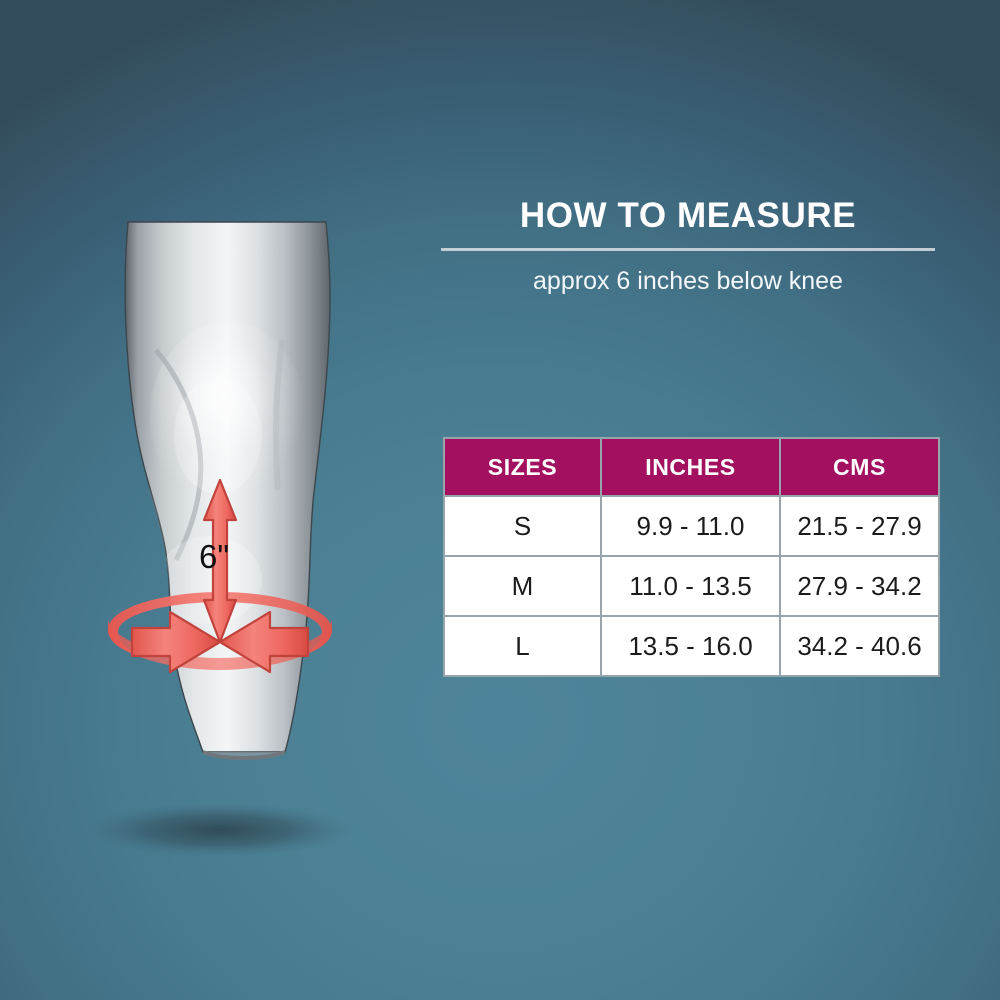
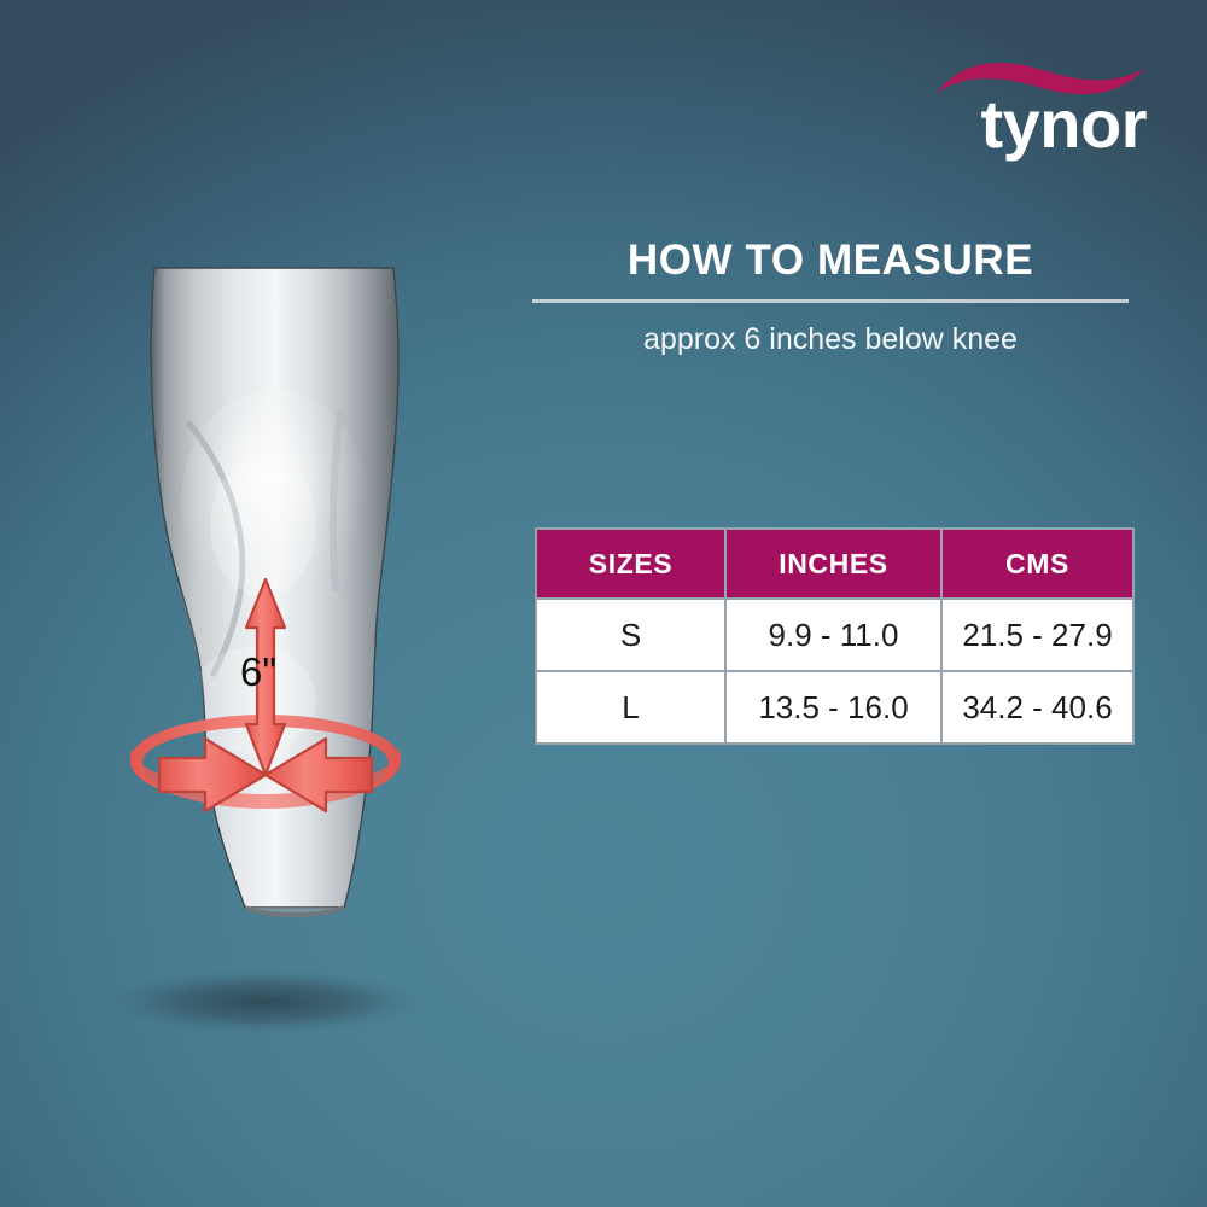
  6"
+ tynor
  HOW TO MEASURE
  approx 6 inches below knee
  SIZES	INCHES	CMS
  S	9.9 - 11.0	21.5 - 27.9
- M	11.0 - 13.5	27.9 - 34.2
  L	13.5 - 16.0	34.2 - 40.6
